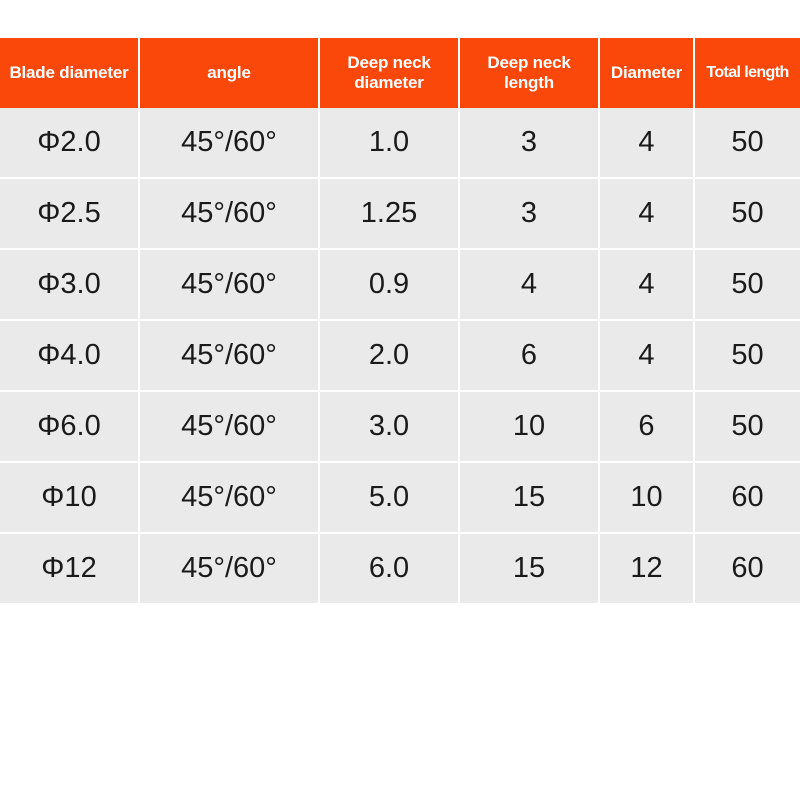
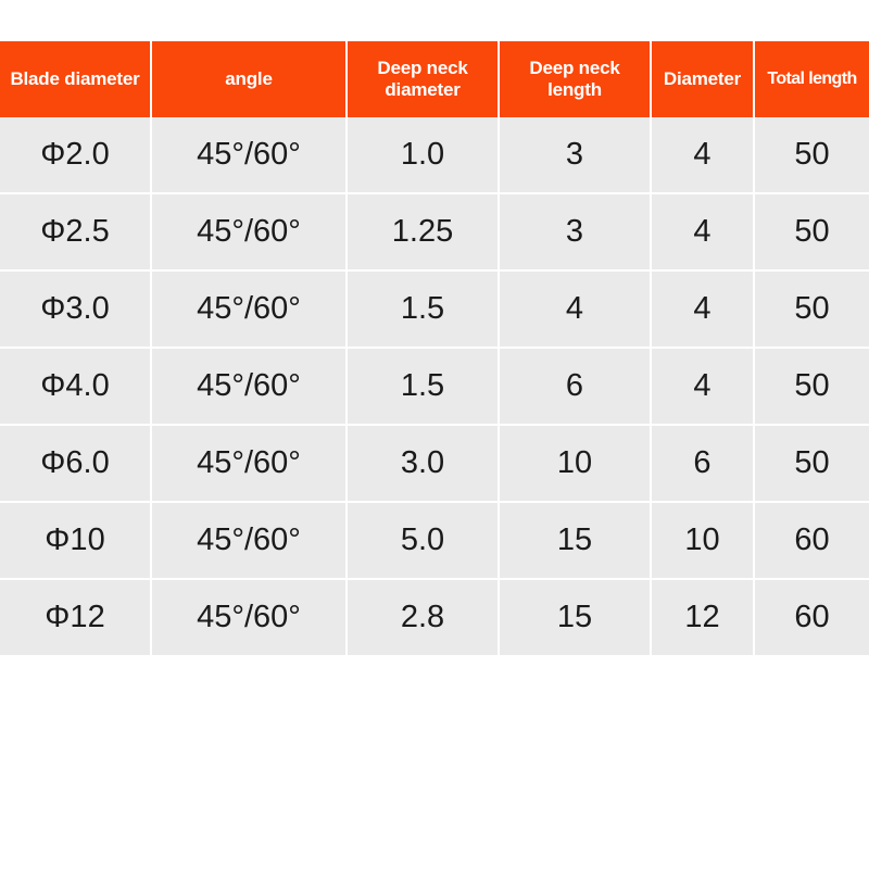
  Blade diameter	angle	Deep neck diameter	Deep neck length	Diameter	Total length
  Φ2.0	45°/60°	1.0	3	4	50
  Φ2.5	45°/60°	1.25	3	4	50
- Φ3.0	45°/60°	0.9	4	4	50
+ Φ3.0	45°/60°	1.5	4	4	50
- Φ4.0	45°/60°	2.0	6	4	50
+ Φ4.0	45°/60°	1.5	6	4	50
  Φ6.0	45°/60°	3.0	10	6	50
  Φ10	45°/60°	5.0	15	10	60
- Φ12	45°/60°	6.0	15	12	60
+ Φ12	45°/60°	2.8	15	12	60
